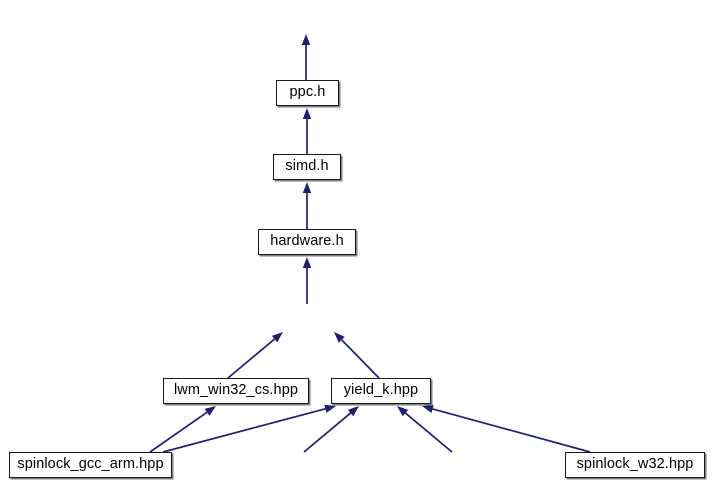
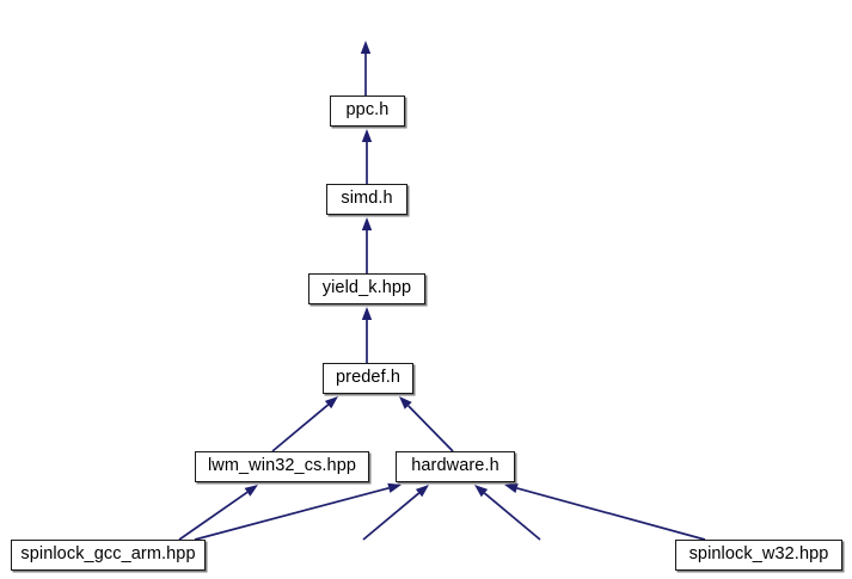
  ppc.h
  simd.h
- hardware.h
+ yield_k.hpp
+ predef.h
  lwm_win32_cs.hpp
- yield_k.hpp
+ hardware.h
  spinlock_gcc_arm.hpp
  spinlock_w32.hpp
